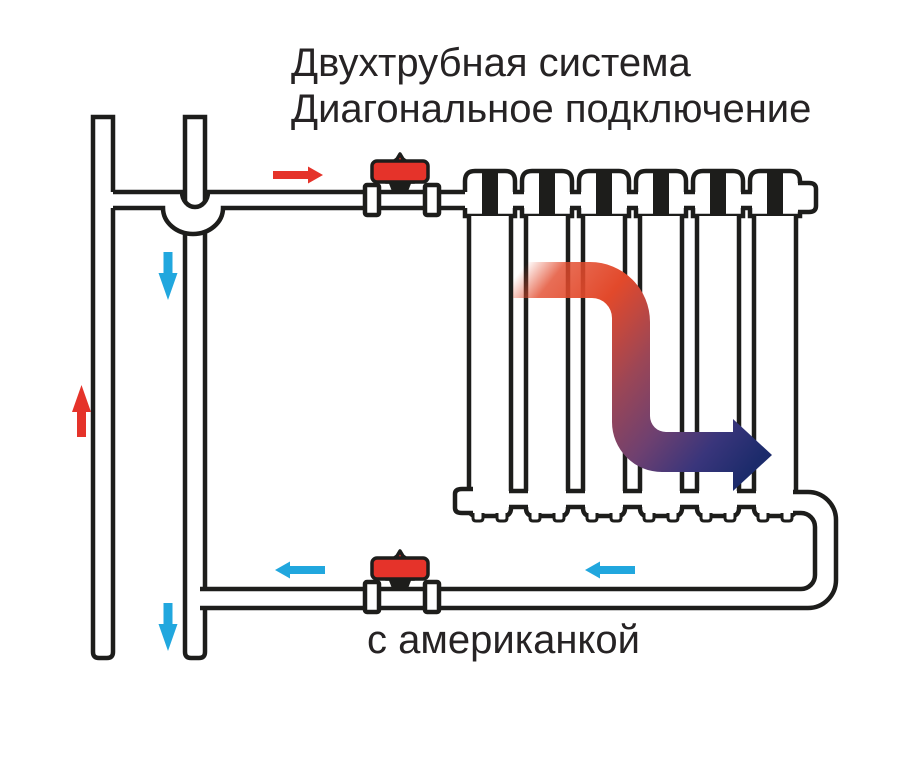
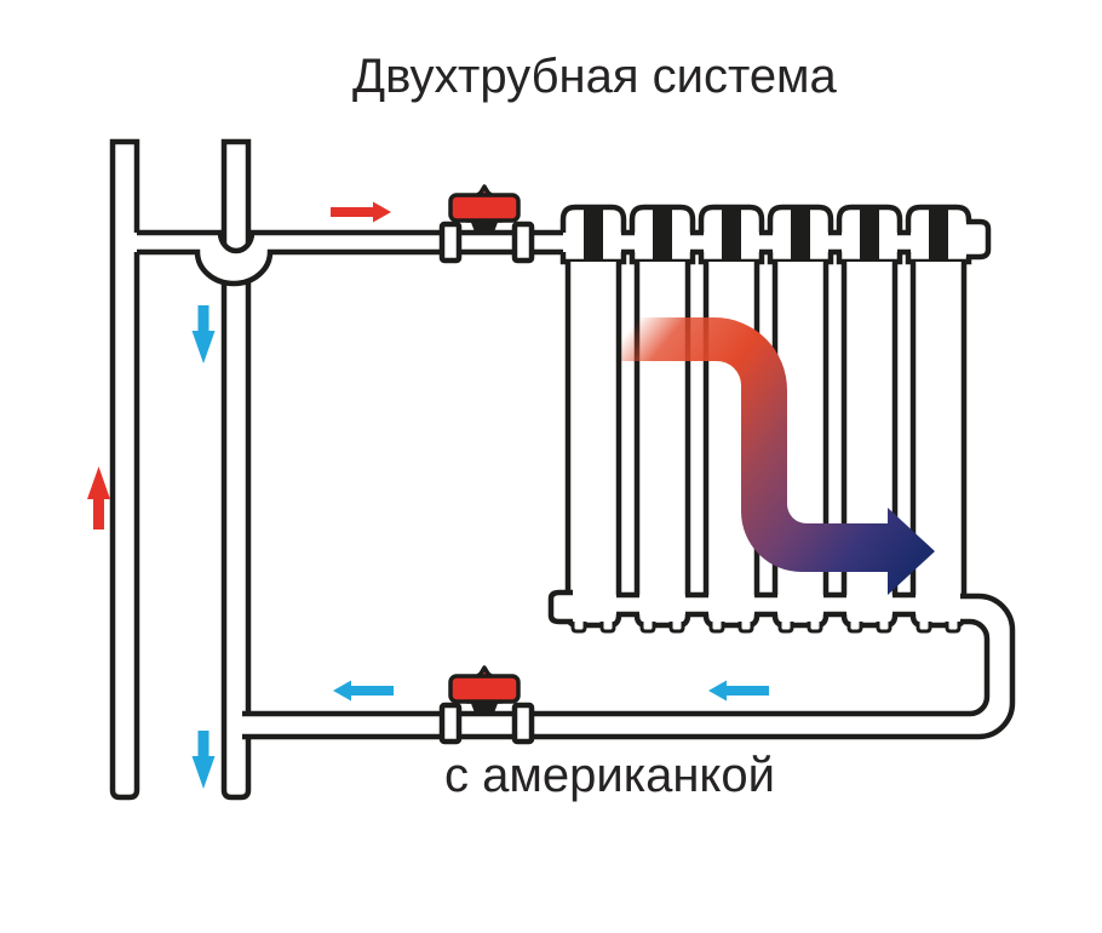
  Двухтрубная система
- Диагональное подключение
  с американкой
